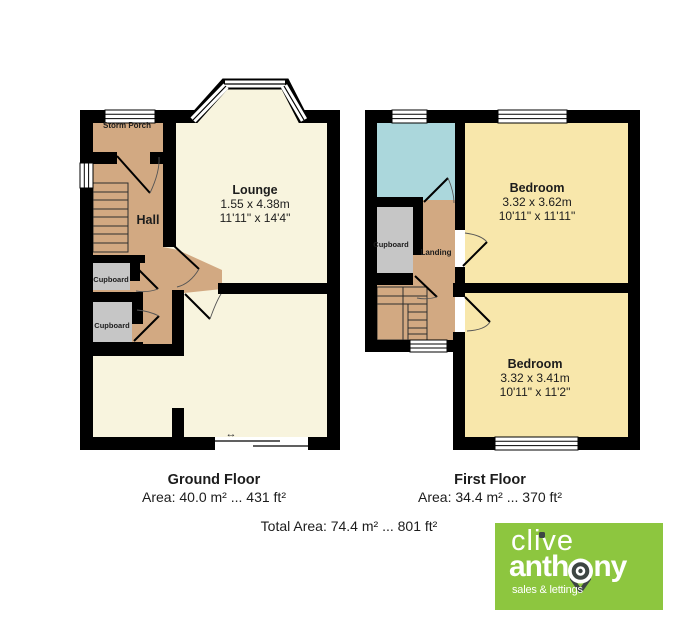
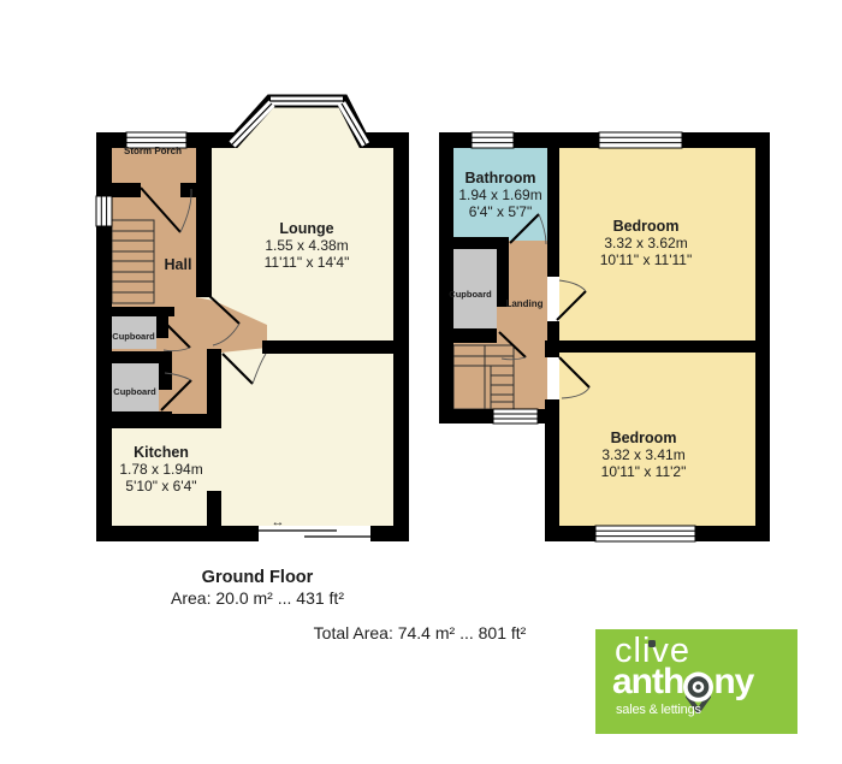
  ↔
  Storm Porch
  Lounge
  1.55 x 4.38m
  11'11" x 14'4"
  Hall
  Cupboard
  Cupboard
+ Kitchen
+ 1.78 x 1.94m
+ 5'10" x 6'4"
+ Bathroom
+ 1.94 x 1.69m
+ 6'4" x 5'7"
  Bedroom
  3.32 x 3.62m
  10'11" x 11'11"
  Cupboard
  Landing
  Bedroom
  3.32 x 3.41m
  10'11" x 11'2"
  Ground Floor
- Area: 40.0 m² ... 431 ft²
+ Area: 20.0 m² ... 431 ft²
- First Floor
- Area: 34.4 m² ... 370 ft²
  Total Area: 74.4 m² ... 801 ft²
  clive
  anth
  ny
  sales & lettings
